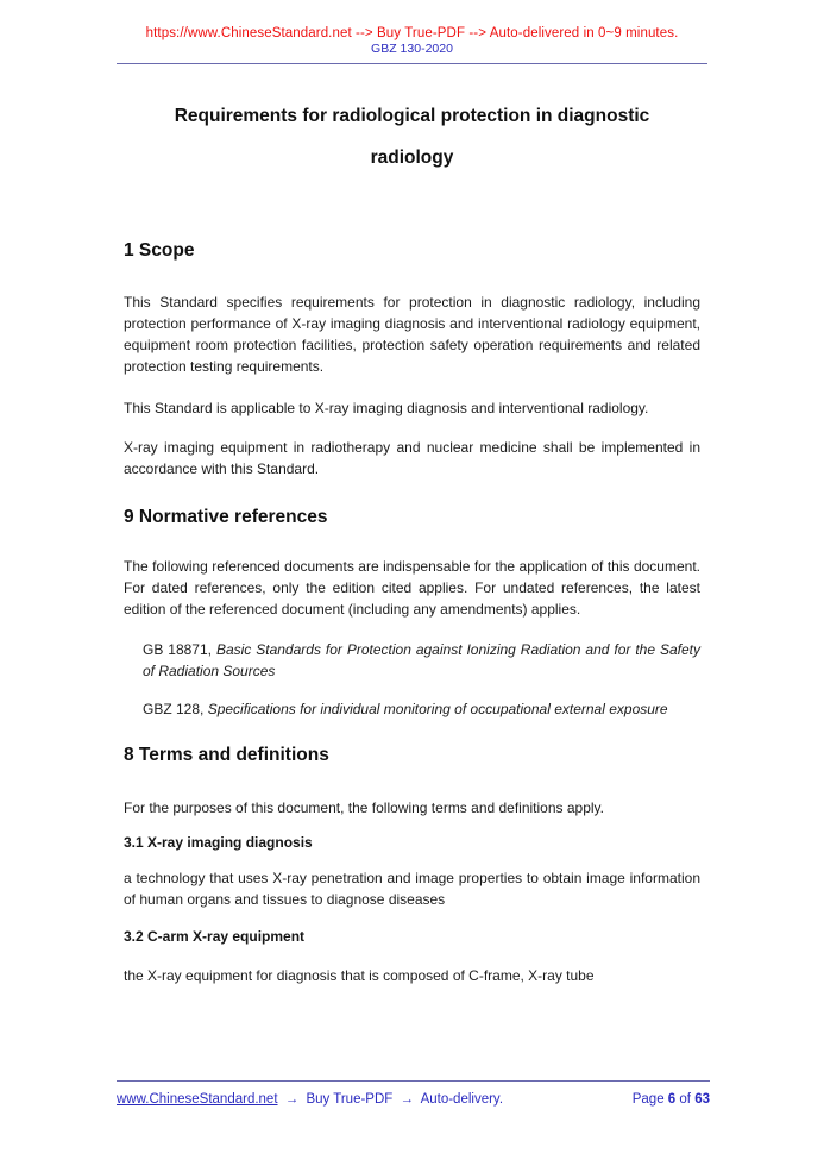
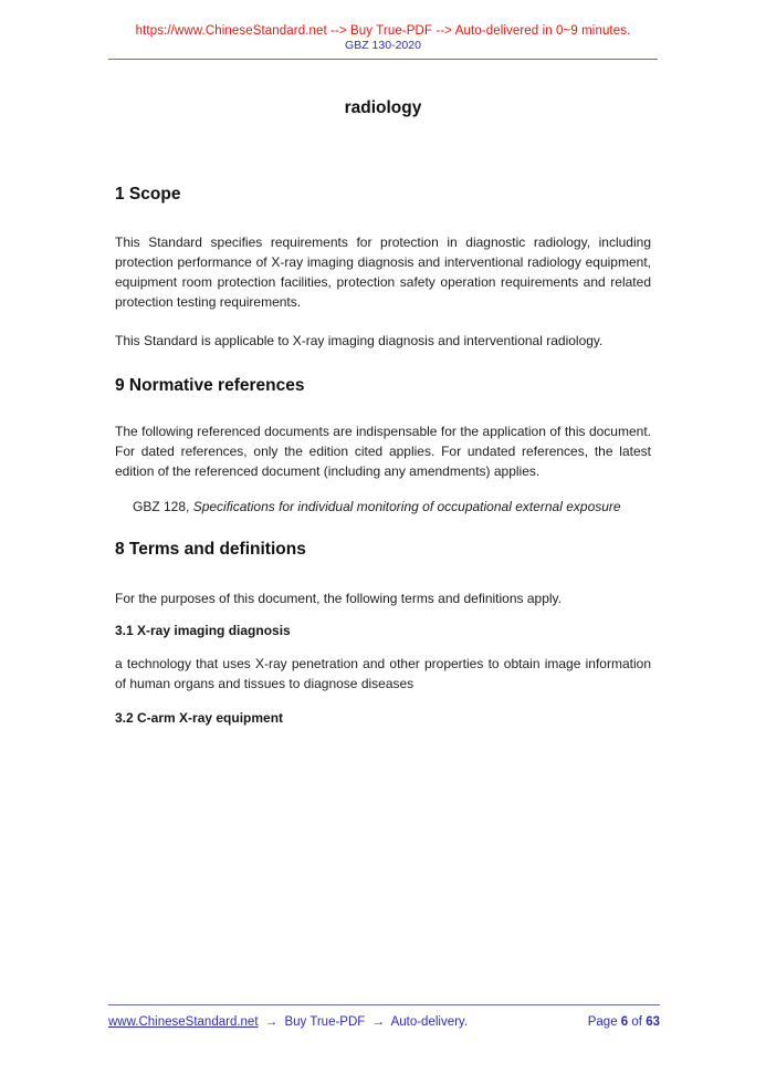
  https://www.ChineseStandard.net --> Buy True-PDF --> Auto-delivered in 0~9 minutes.
  GBZ 130-2020
- Requirements for radiological protection in diagnostic
  radiology
  1 Scope
  This Standard specifies requirements for protection in diagnostic radiology, including protection performance of X-ray imaging diagnosis and interventional radiology equipment, equipment room protection facilities, protection safety operation requirements and related protection testing requirements.
  This Standard is applicable to X-ray imaging diagnosis and interventional radiology.
- X-ray imaging equipment in radiotherapy and nuclear medicine shall be implemented in accordance with this Standard.
  9 Normative references
  The following referenced documents are indispensable for the application of this document. For dated references, only the edition cited applies. For undated references, the latest edition of the referenced document (including any amendments) applies.
- GB 18871, Basic Standards for Protection against Ionizing Radiation and for the Safety of Radiation Sources
  GBZ 128, Specifications for individual monitoring of occupational external exposure
  8 Terms and definitions
  For the purposes of this document, the following terms and definitions apply.
  3.1 X-ray imaging diagnosis
- a technology that uses X-ray penetration and image properties to obtain image information of human organs and tissues to diagnose diseases
+ a technology that uses X-ray penetration and other properties to obtain image information of human organs and tissues to diagnose diseases
  3.2 C-arm X-ray equipment
- the X-ray equipment for diagnosis that is composed of C-frame, X-ray tube
  www.ChineseStandard.net → Buy True-PDF → Auto-delivery.
  Page 6 of 63
